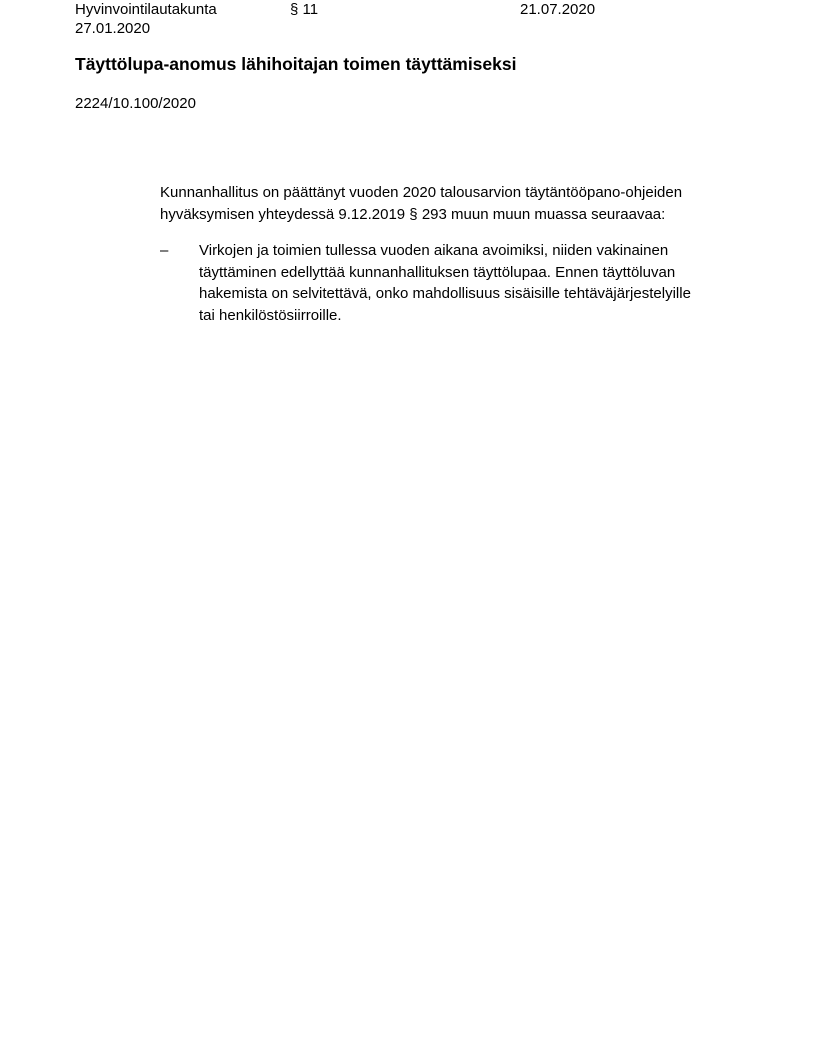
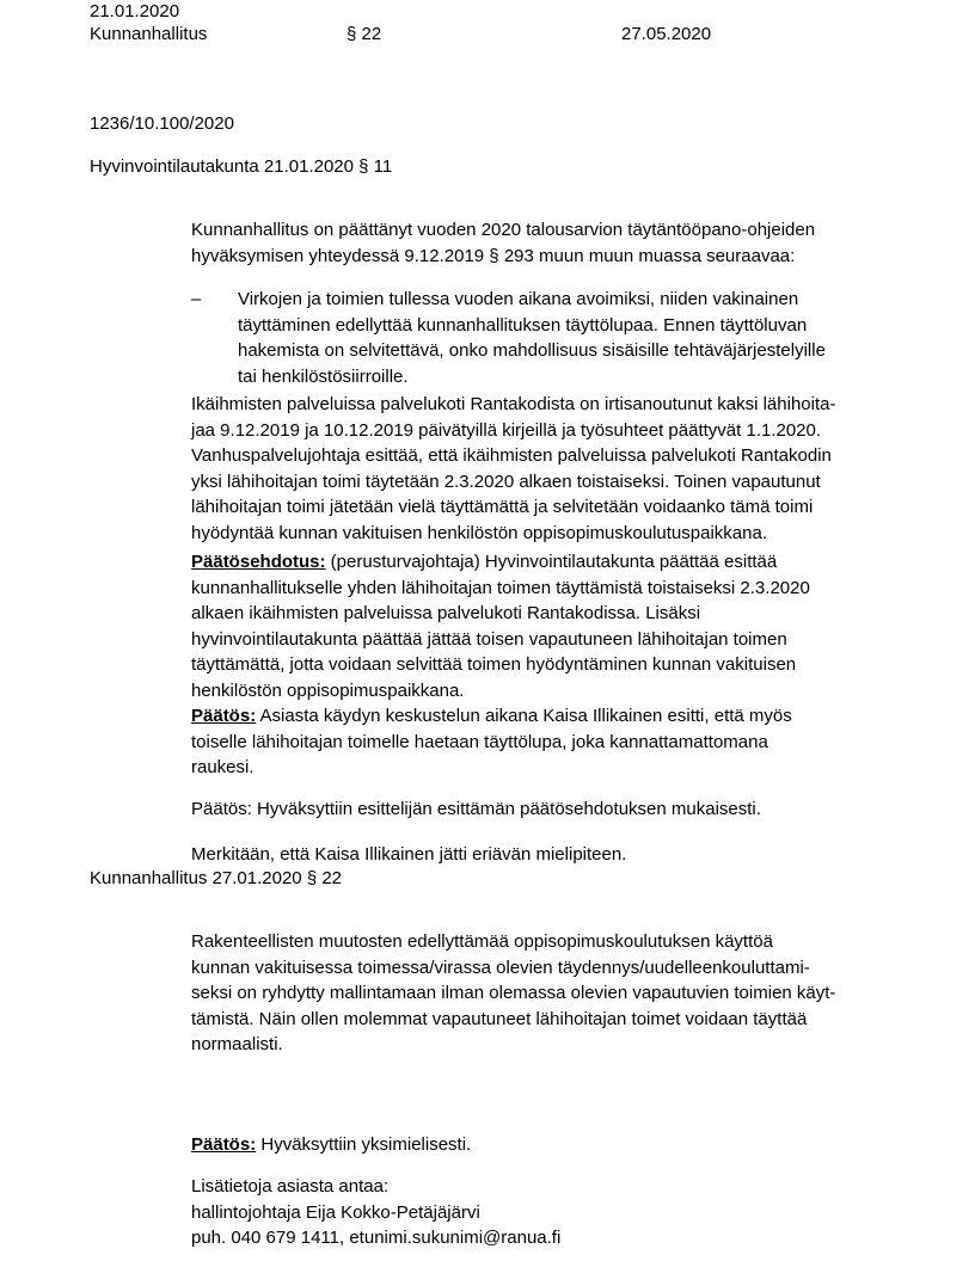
- Hyvinvointilautakunta
- § 11
- 21.07.2020
+ 21.01.2020
+ Kunnanhallitus
+ § 22
- 27.01.2020
+ 27.05.2020
- Täyttölupa-anomus lähihoitajan toimen täyttämiseksi
- 2224/10.100/2020
+ 1236/10.100/2020
+ Hyvinvointilautakunta 21.01.2020 § 11
  Kunnanhallitus on päättänyt vuoden 2020 talousarvion täytäntööpano-ohjeiden
  hyväksymisen yhteydessä 9.12.2019 § 293 muun muun muassa seuraavaa:
  –
  Virkojen ja toimien tullessa vuoden aikana avoimiksi, niiden vakinainen
  täyttäminen edellyttää kunnanhallituksen täyttölupaa. Ennen täyttöluvan
  hakemista on selvitettävä, onko mahdollisuus sisäisille tehtäväjärjestelyille
  tai henkilöstösiirroille.
+ Ikäihmisten palveluissa palvelukoti Rantakodista on irtisanoutunut kaksi lähihoita-
+ jaa 9.12.2019 ja 10.12.2019 päivätyillä kirjeillä ja työsuhteet päättyvät 1.1.2020.
+ Vanhuspalvelujohtaja esittää, että ikäihmisten palveluissa palvelukoti Rantakodin
+ yksi lähihoitajan toimi täytetään 2.3.2020 alkaen toistaiseksi. Toinen vapautunut
+ lähihoitajan toimi jätetään vielä täyttämättä ja selvitetään voidaanko tämä toimi
+ hyödyntää kunnan vakituisen henkilöstön oppisopimuskoulutuspaikkana.
+ Päätösehdotus: (perusturvajohtaja) Hyvinvointilautakunta päättää esittää
+ kunnanhallitukselle yhden lähihoitajan toimen täyttämistä toistaiseksi 2.3.2020
+ alkaen ikäihmisten palveluissa palvelukoti Rantakodissa. Lisäksi
+ hyvinvointilautakunta päättää jättää toisen vapautuneen lähihoitajan toimen
+ täyttämättä, jotta voidaan selvittää toimen hyödyntäminen kunnan vakituisen
+ henkilöstön oppisopimuspaikkana.
+ Päätös: Asiasta käydyn keskustelun aikana Kaisa Illikainen esitti, että myös
+ toiselle lähihoitajan toimelle haetaan täyttölupa, joka kannattamattomana
+ raukesi.
+ Päätös: Hyväksyttiin esittelijän esittämän päätösehdotuksen mukaisesti.
+ Merkitään, että Kaisa Illikainen jätti eriävän mielipiteen.
+ Kunnanhallitus 27.01.2020 § 22
+ Rakenteellisten muutosten edellyttämää oppisopimuskoulutuksen käyttöä
+ kunnan vakituisessa toimessa/virassa olevien täydennys/uudelleenkouluttami-
+ seksi on ryhdytty mallintamaan ilman olemassa olevien vapautuvien toimien käyt-
+ tämistä. Näin ollen molemmat vapautuneet lähihoitajan toimet voidaan täyttää
+ normaalisti.
+ Päätös: Hyväksyttiin yksimielisesti.
+ Lisätietoja asiasta antaa:
+ hallintojohtaja Eija Kokko-Petäjäjärvi
+ puh. 040 679 1411, etunimi.sukunimi@ranua.fi
